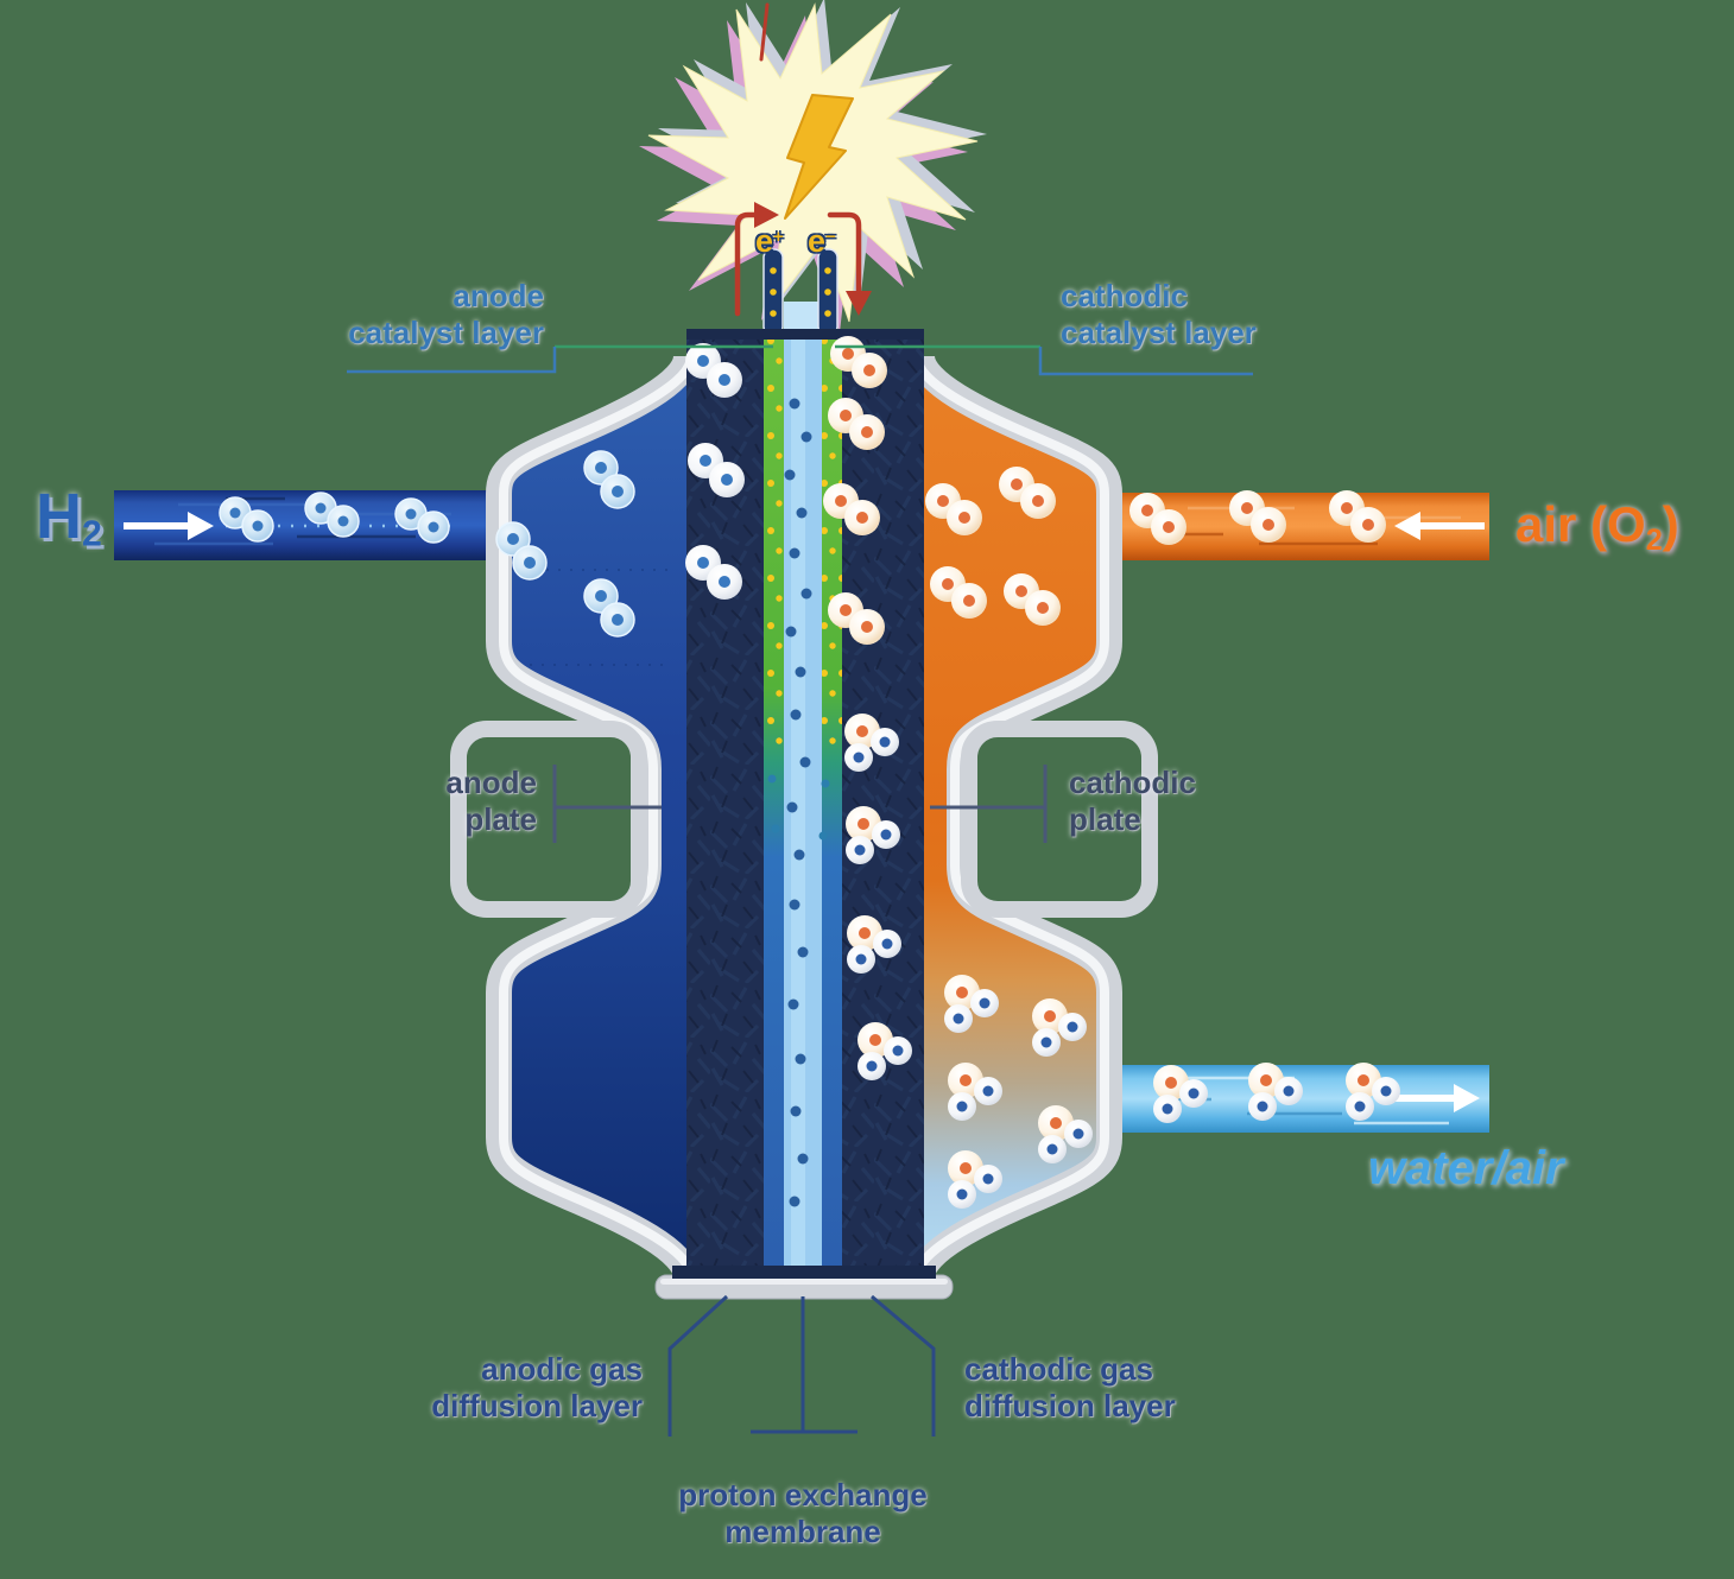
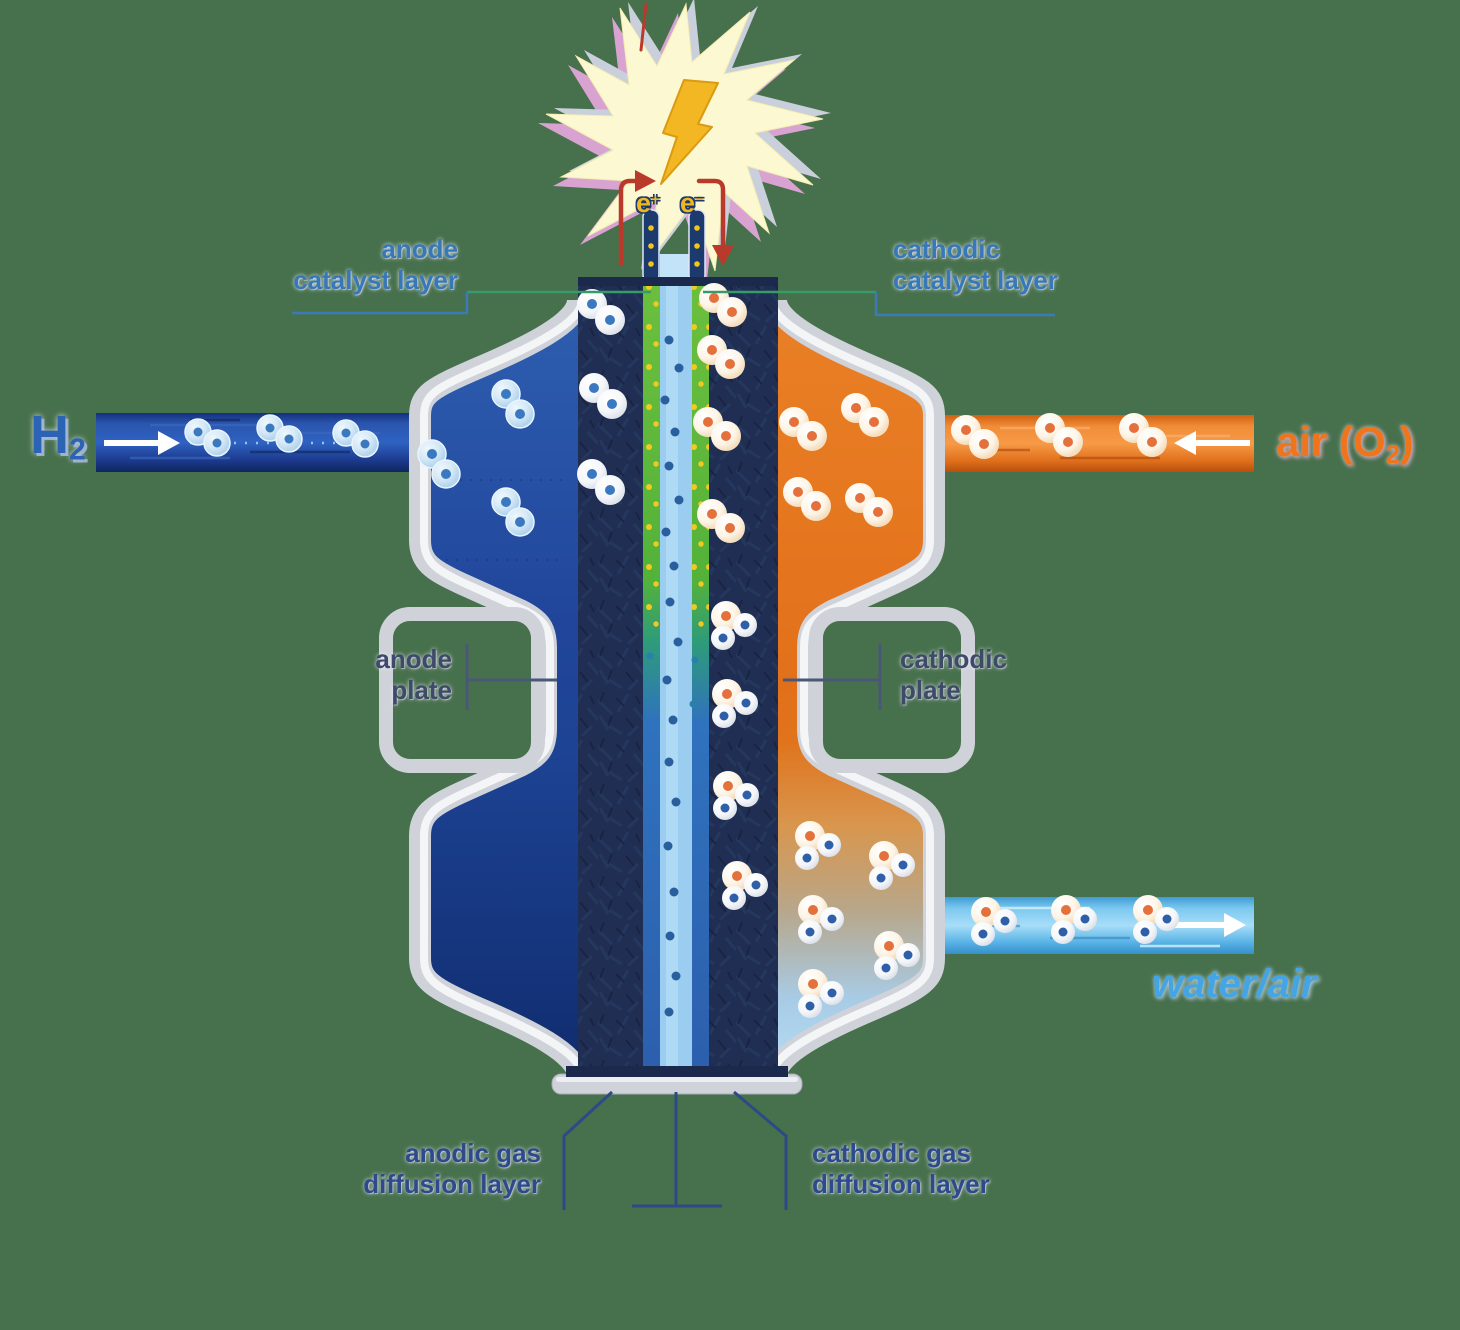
  anode
  catalyst layer
  cathodic
  catalyst layer
  anode
  plate
  cathodic
  plate
  anodic gas
  diffusion layer
  cathodic gas
  diffusion layer
- proton exchange
- membrane
  H2
  air (O2)
  water/air
  e+
  e−
